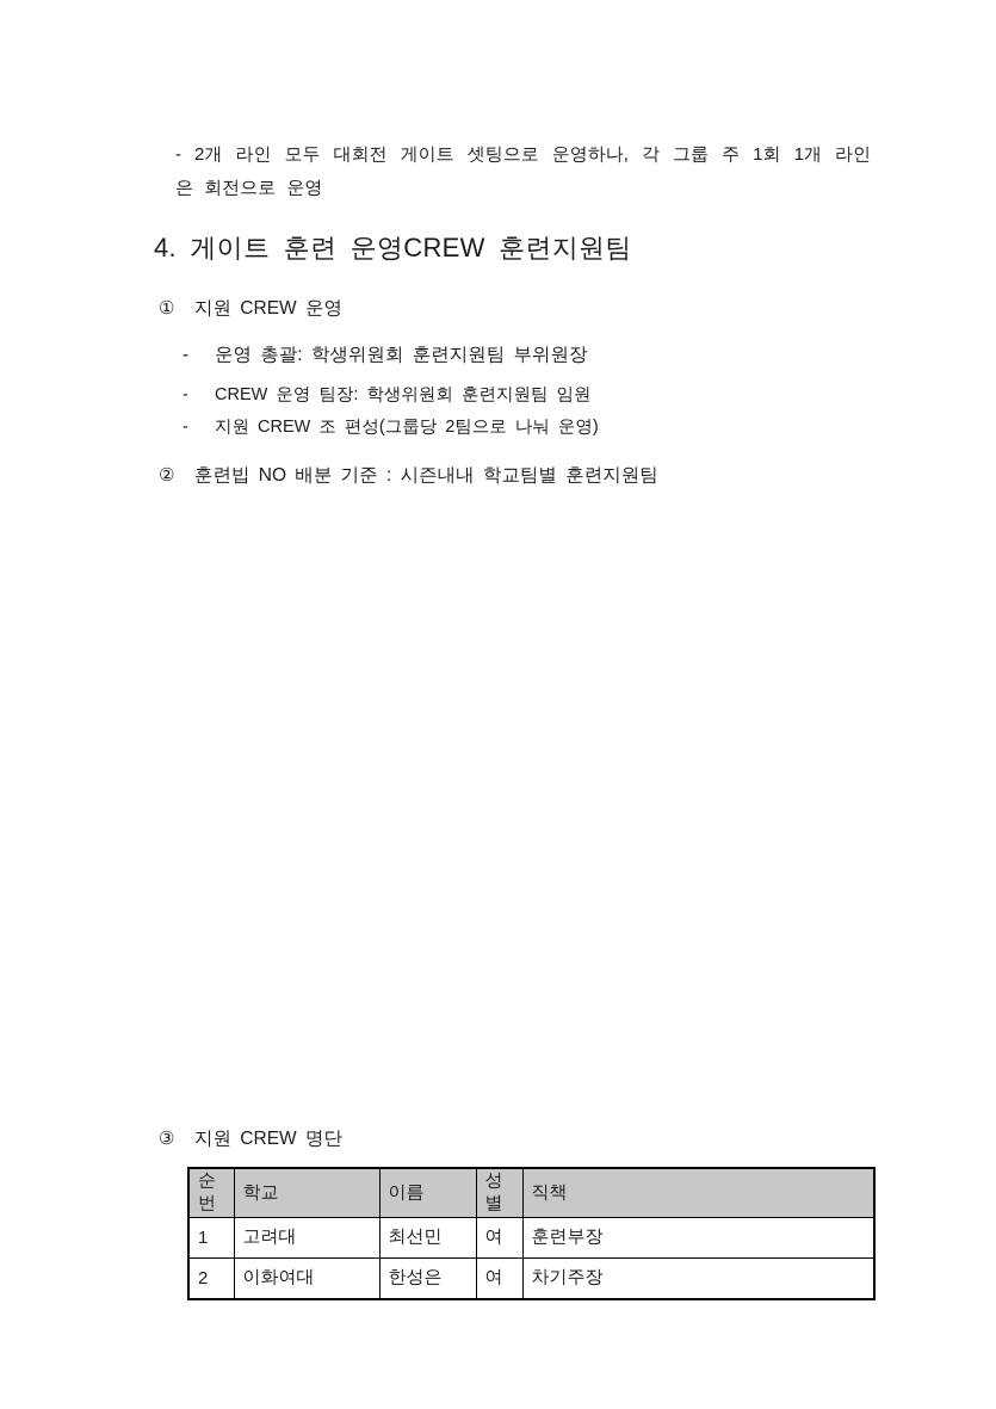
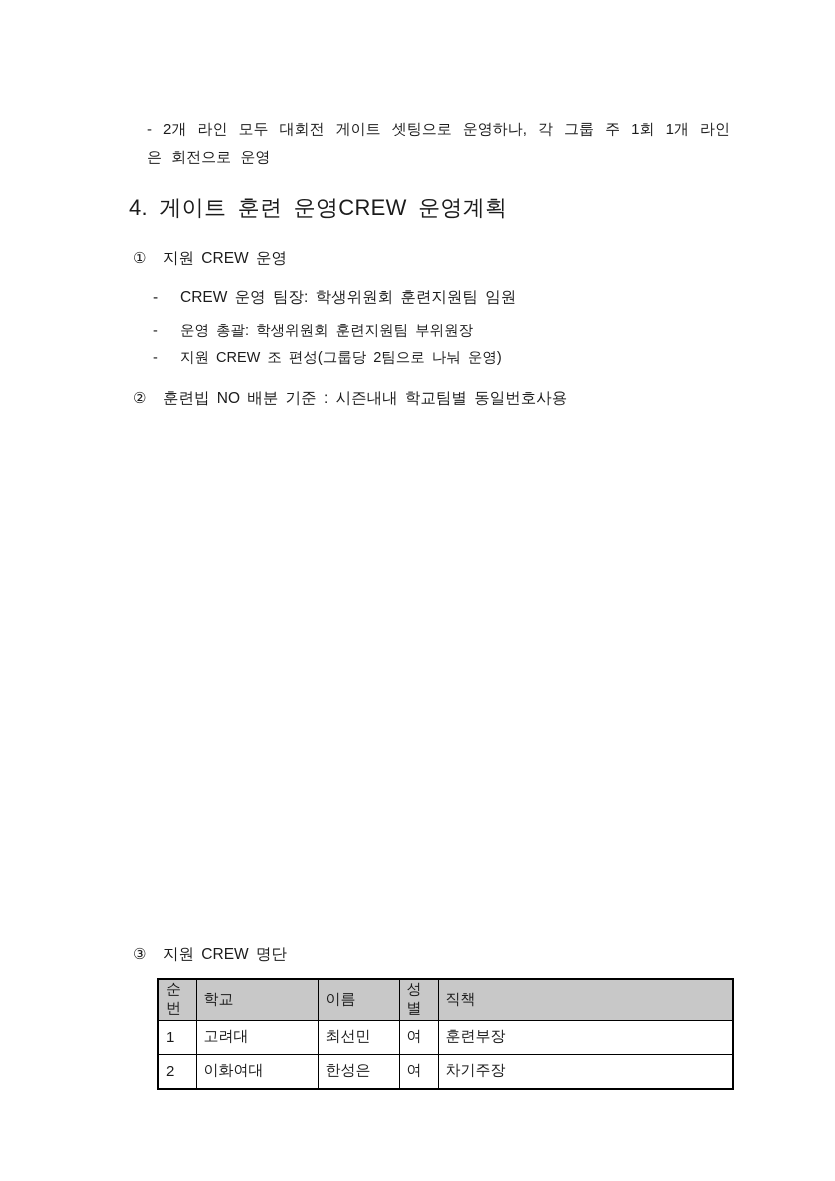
  - 2개 라인 모두 대회전 게이트 셋팅으로 운영하나, 각 그룹 주 1회 1개 라인
  은 회전으로 운영
- 4. 게이트 훈련 운영CREW 훈련지원팀
+ 4. 게이트 훈련 운영CREW 운영계획
  ①
  지원 CREW 운영
  -
- 운영 총괄: 학생위원회 훈련지원팀 부위원장
+ CREW 운영 팀장: 학생위원회 훈련지원팀 임원
  -
- CREW 운영 팀장: 학생위원회 훈련지원팀 임원
+ 운영 총괄: 학생위원회 훈련지원팀 부위원장
  -
  지원 CREW 조 편성(그룹당 2팀으로 나눠 운영)
  ②
- 훈련빕 NO 배분 기준 : 시즌내내 학교팀별 훈련지원팀
+ 훈련빕 NO 배분 기준 : 시즌내내 학교팀별 동일번호사용
  ③
  지원 CREW 명단
  순번	학교	이름	성별	직책
  1	고려대	최선민	여	훈련부장
  2	이화여대	한성은	여	차기주장
